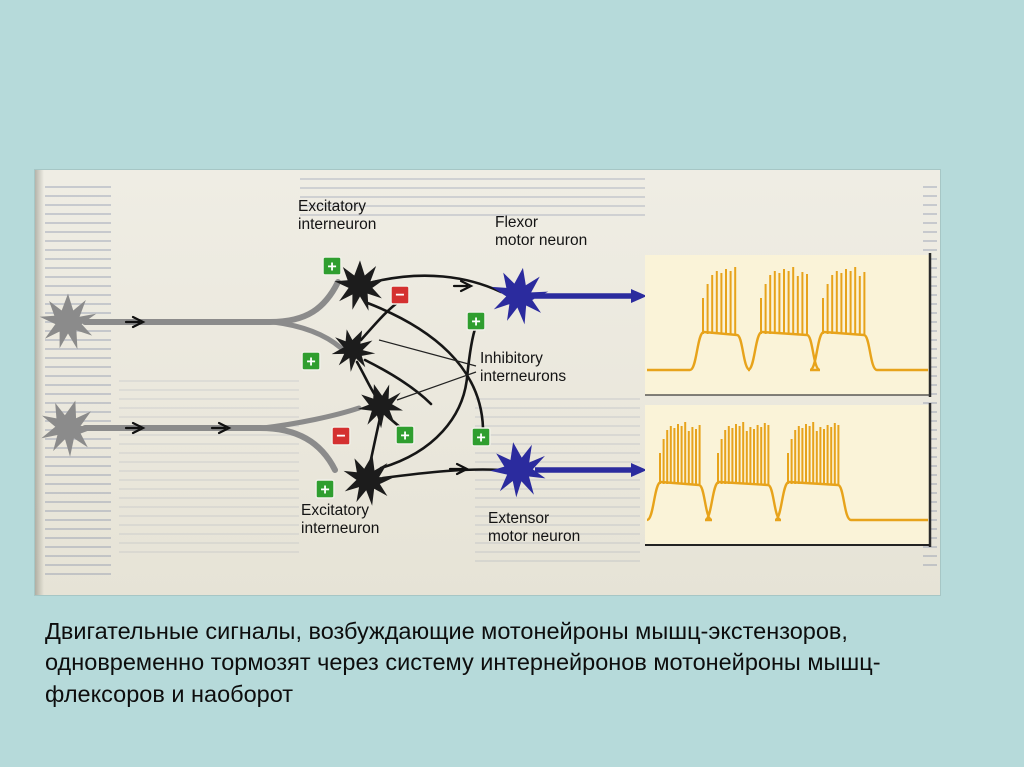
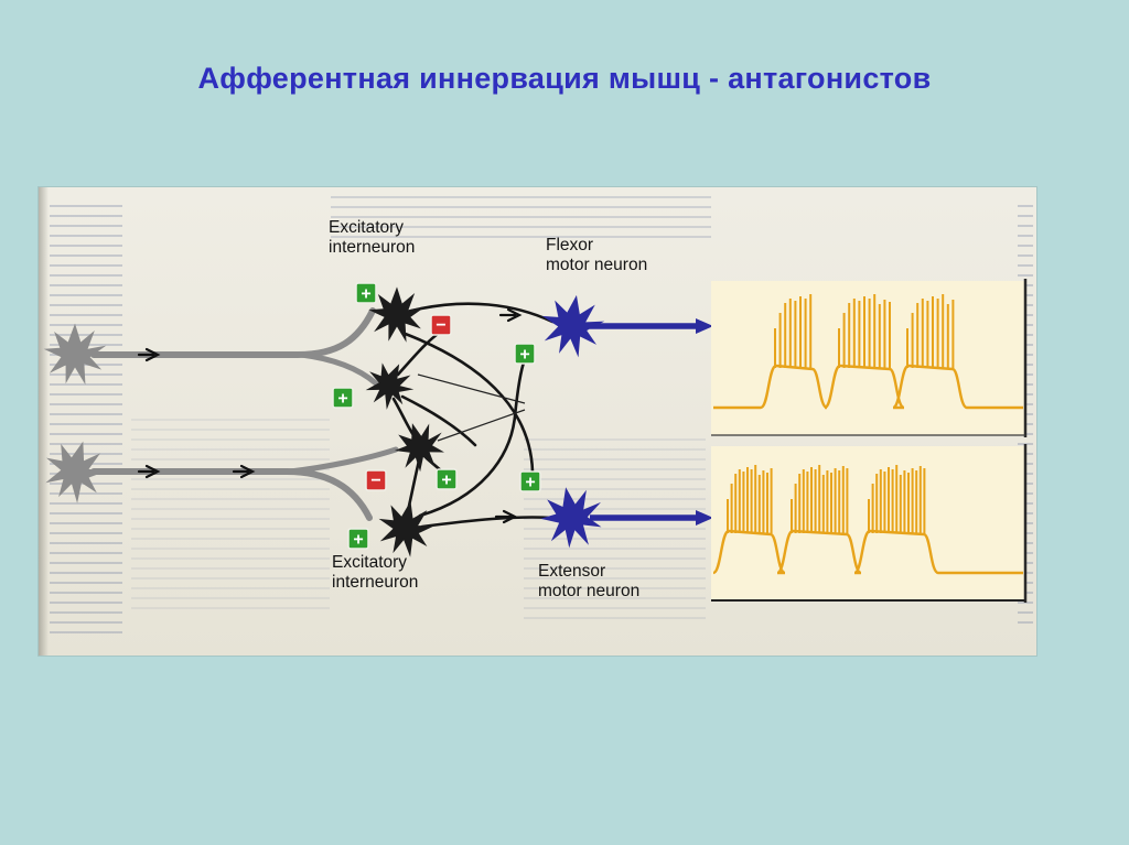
+ Афферентная иннервация мышц - антагонистов
  +
  −
  +
  +
  −
  +
  +
  +
  Excitatory
  interneuron
  Flexor
  motor neuron
- Inhibitory
- interneurons
  Excitatory
  interneuron
  Extensor
  motor neuron
- Двигательные сигналы, возбуждающие мотонейроны мышц-экстензоров, одновременно тормозят через систему интернейронов мотонейроны мышц-флексоров и наоборот
